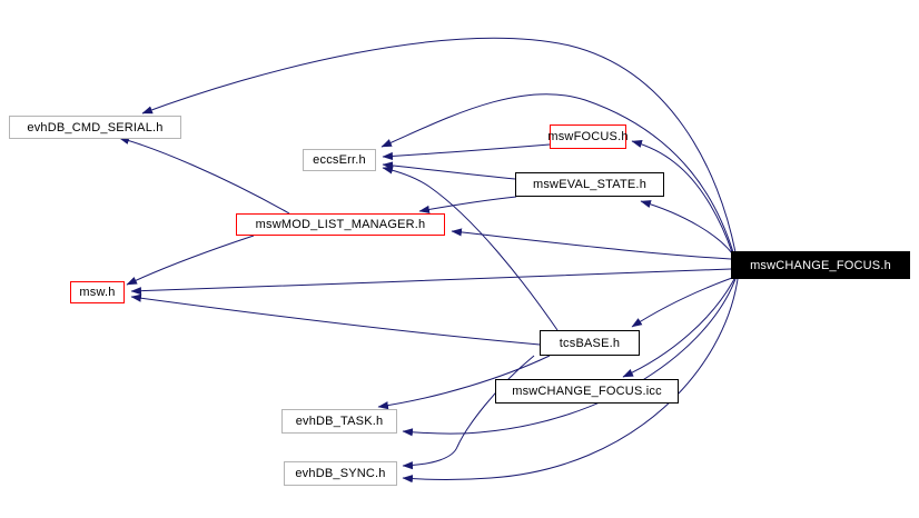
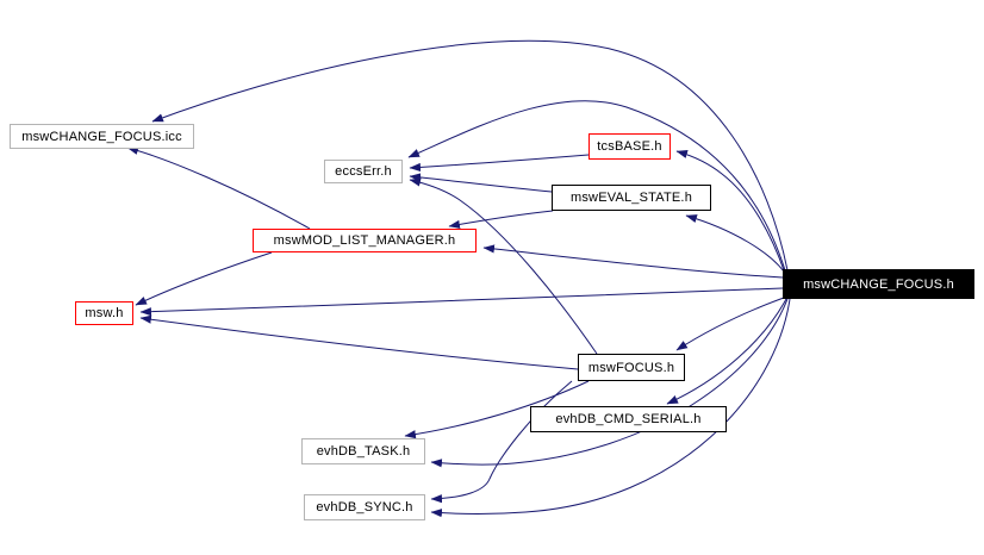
- evhDB_CMD_SERIAL.h
+ mswCHANGE_FOCUS.icc
  eccsErr.h
- mswFOCUS.h
+ tcsBASE.h
  mswEVAL_STATE.h
  mswMOD_LIST_MANAGER.h
  msw.h
  mswCHANGE_FOCUS.h
- tcsBASE.h
+ mswFOCUS.h
- mswCHANGE_FOCUS.icc
+ evhDB_CMD_SERIAL.h
  evhDB_TASK.h
  evhDB_SYNC.h
